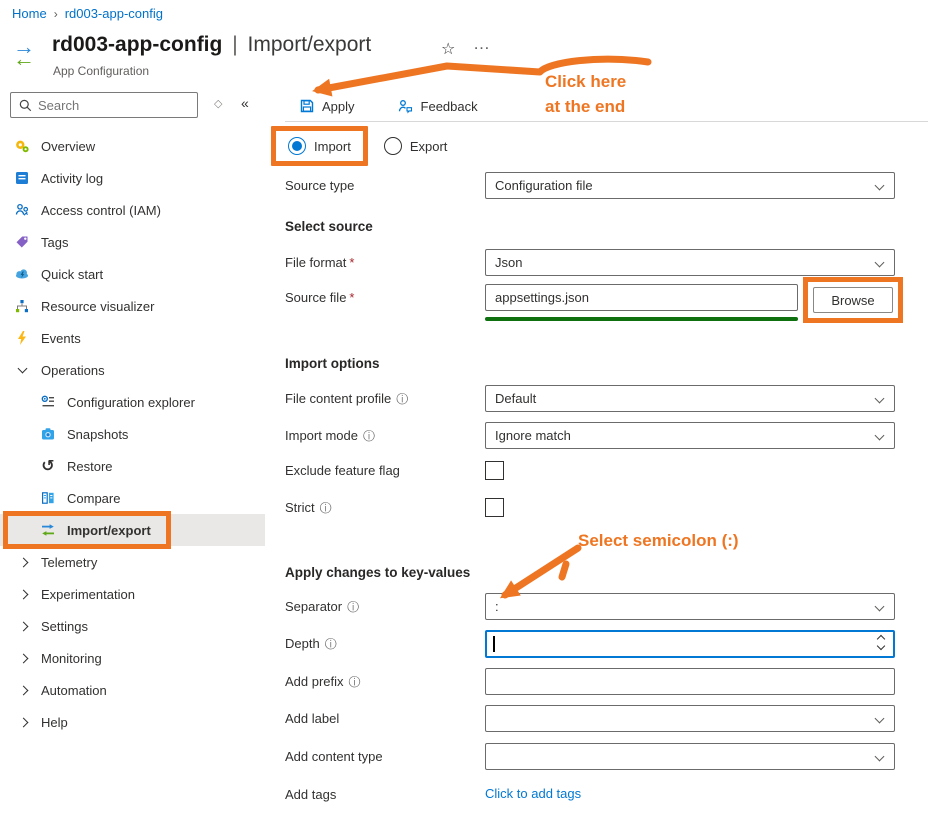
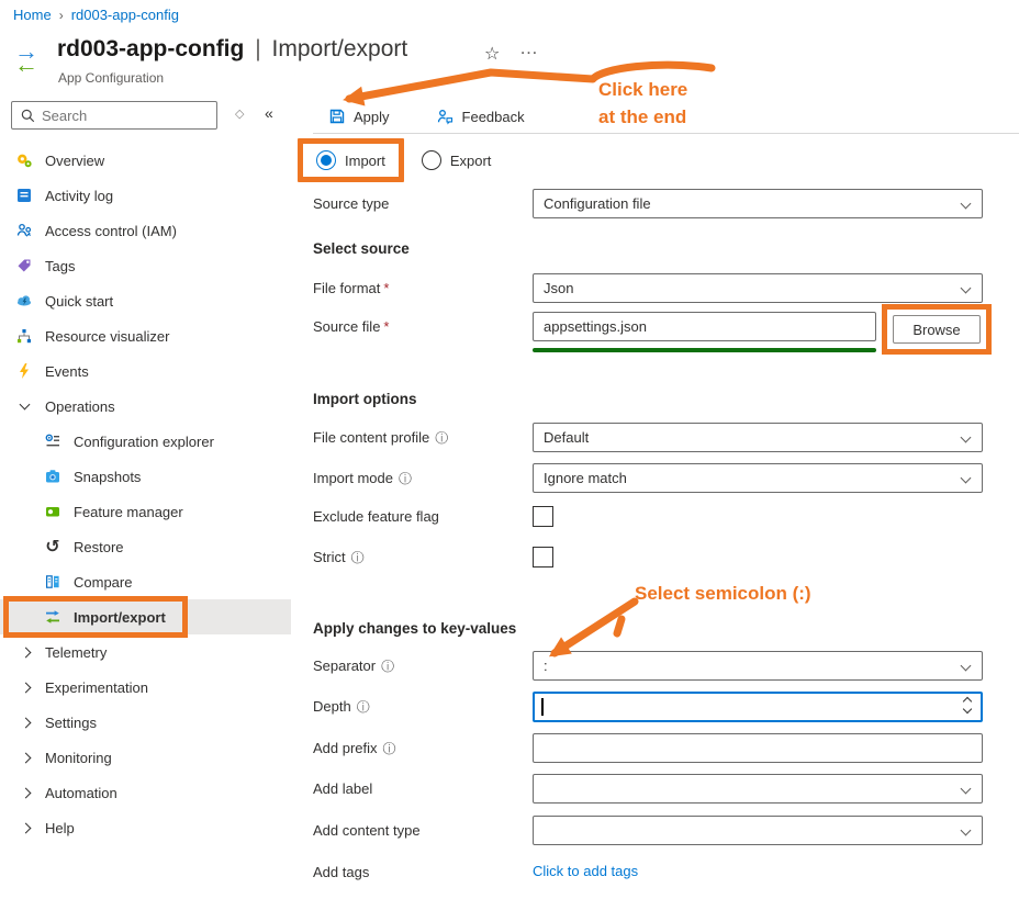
  Home › rd003-app-config
  →
  ←
  rd003-app-config | Import/export
  ☆
  …
  App Configuration
  Search
  ◇
  «
  Overview
  Activity log
  Access control (IAM)
  Tags
  Quick start
  Resource visualizer
  Events
  Operations
  Configuration explorer
  Snapshots
+ Feature manager
  ↺
  Restore
  Compare
  Import/export
  Telemetry
  Experimentation
  Settings
  Monitoring
  Automation
  Help
  Apply
  Feedback
  Import
  Export
  Source type
  Configuration file
  Select source
  File format *
  Json
  Source file *
  appsettings.json
  Browse
  Import options
  File content profile ⓘ
  Default
  Import mode ⓘ
  Ignore match
  Exclude feature flag
  Strict ⓘ
  Apply changes to key-values
  Separator ⓘ
  :
  Depth ⓘ
  Add prefix ⓘ
  Add label
  Add content type
  Add tags
  Click to add tags
  Click here
  at the end
  Select semicolon (:)
